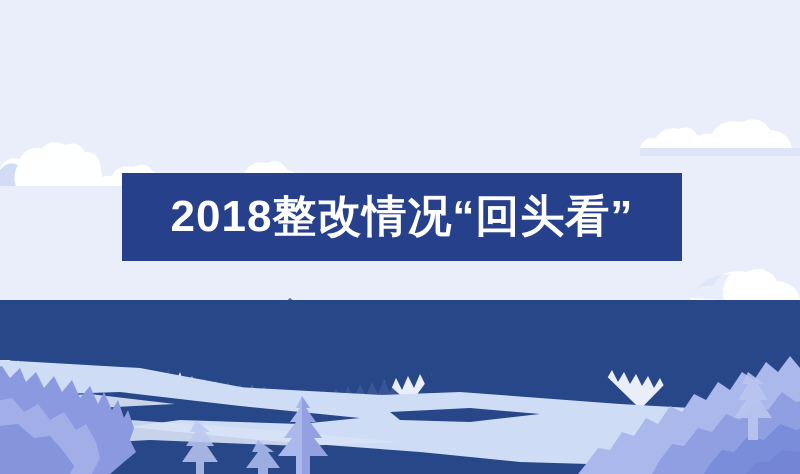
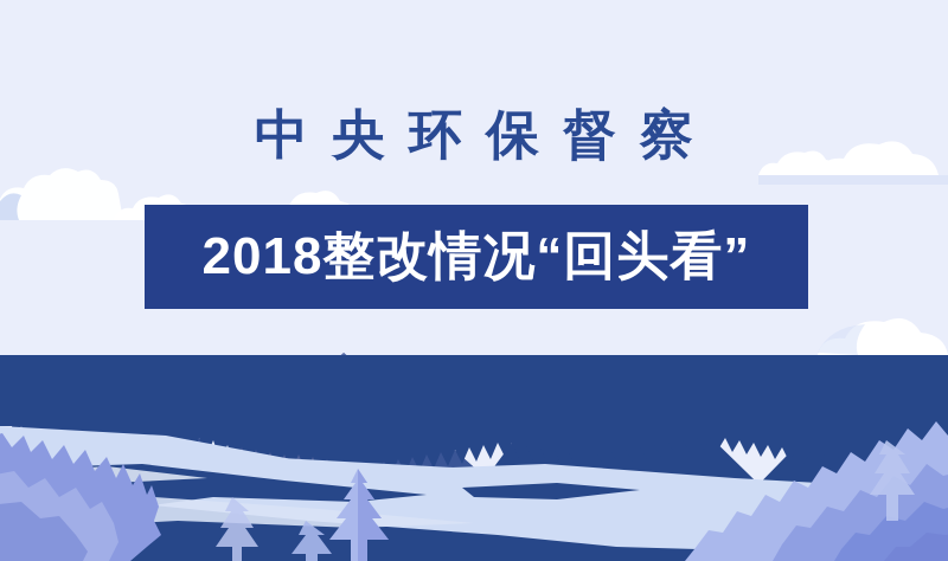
+ 中央环保督察
  2018整改情况“回头看”
